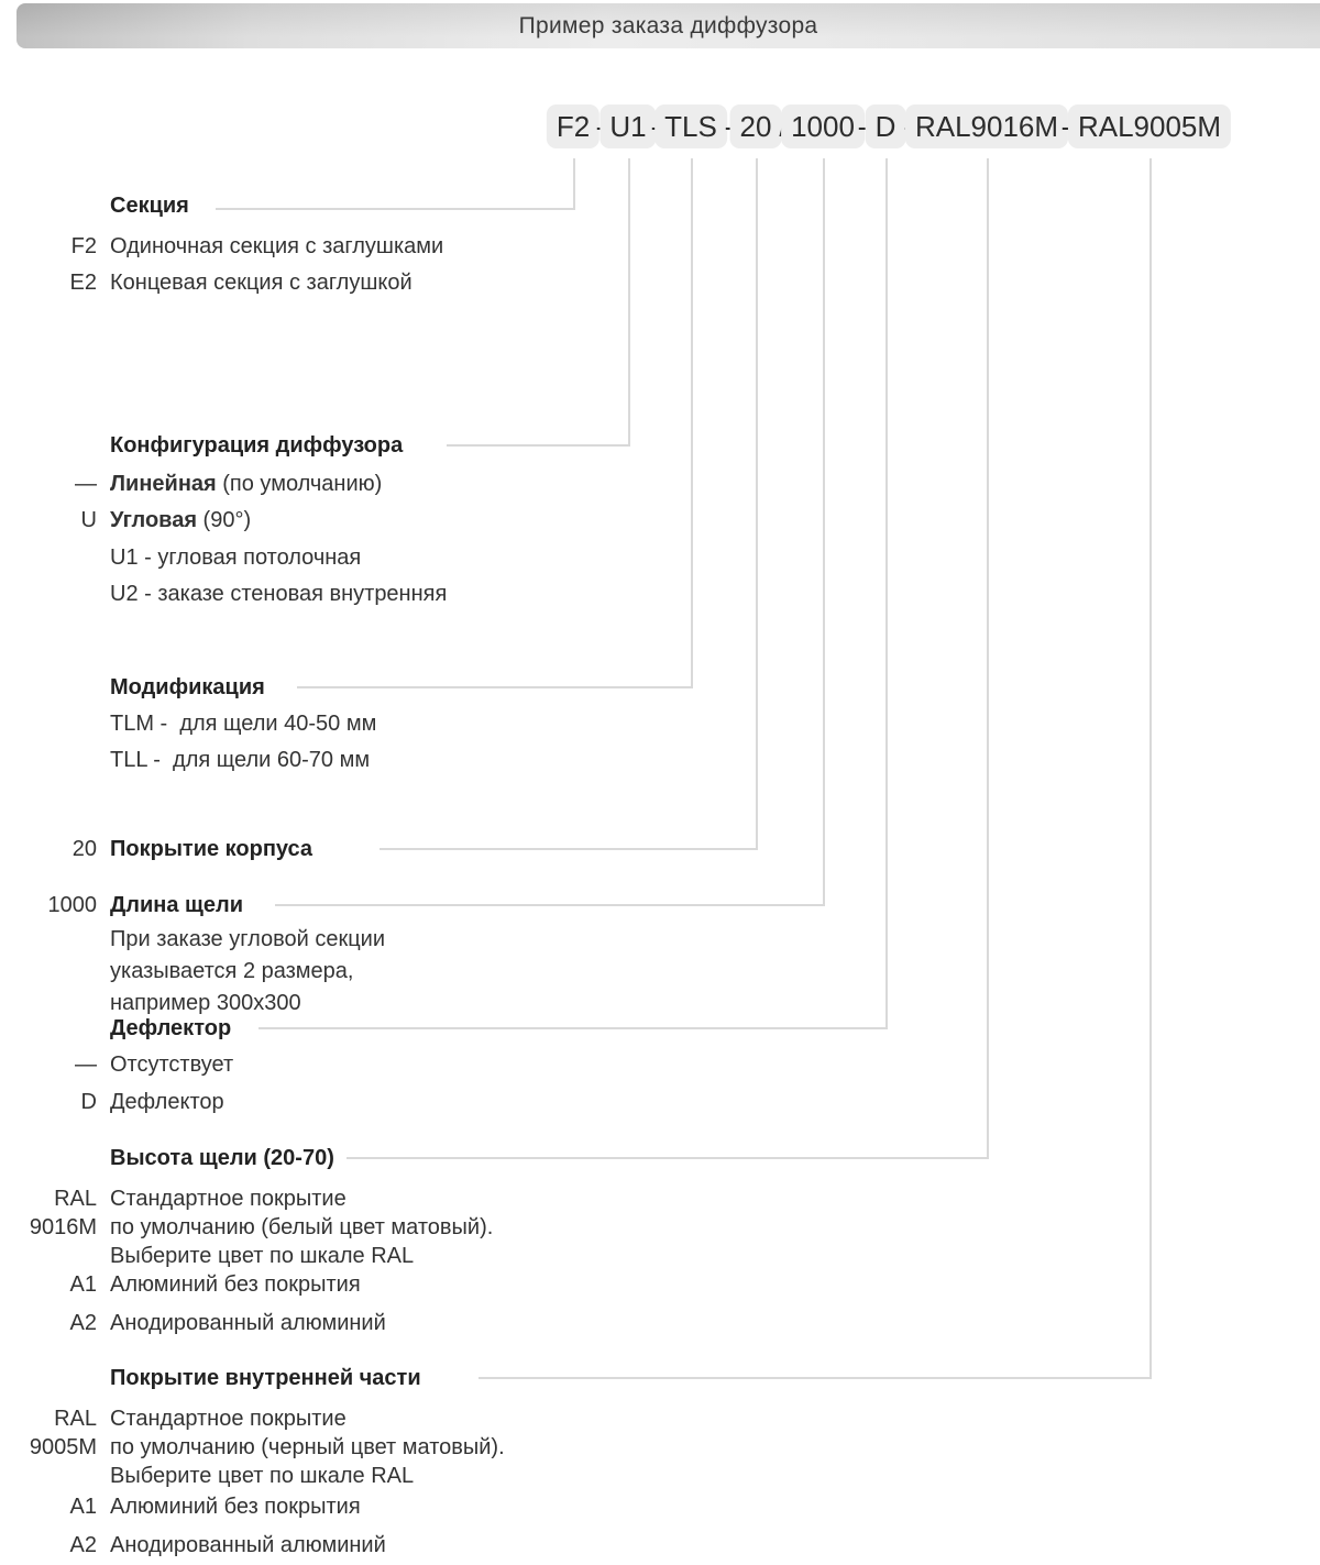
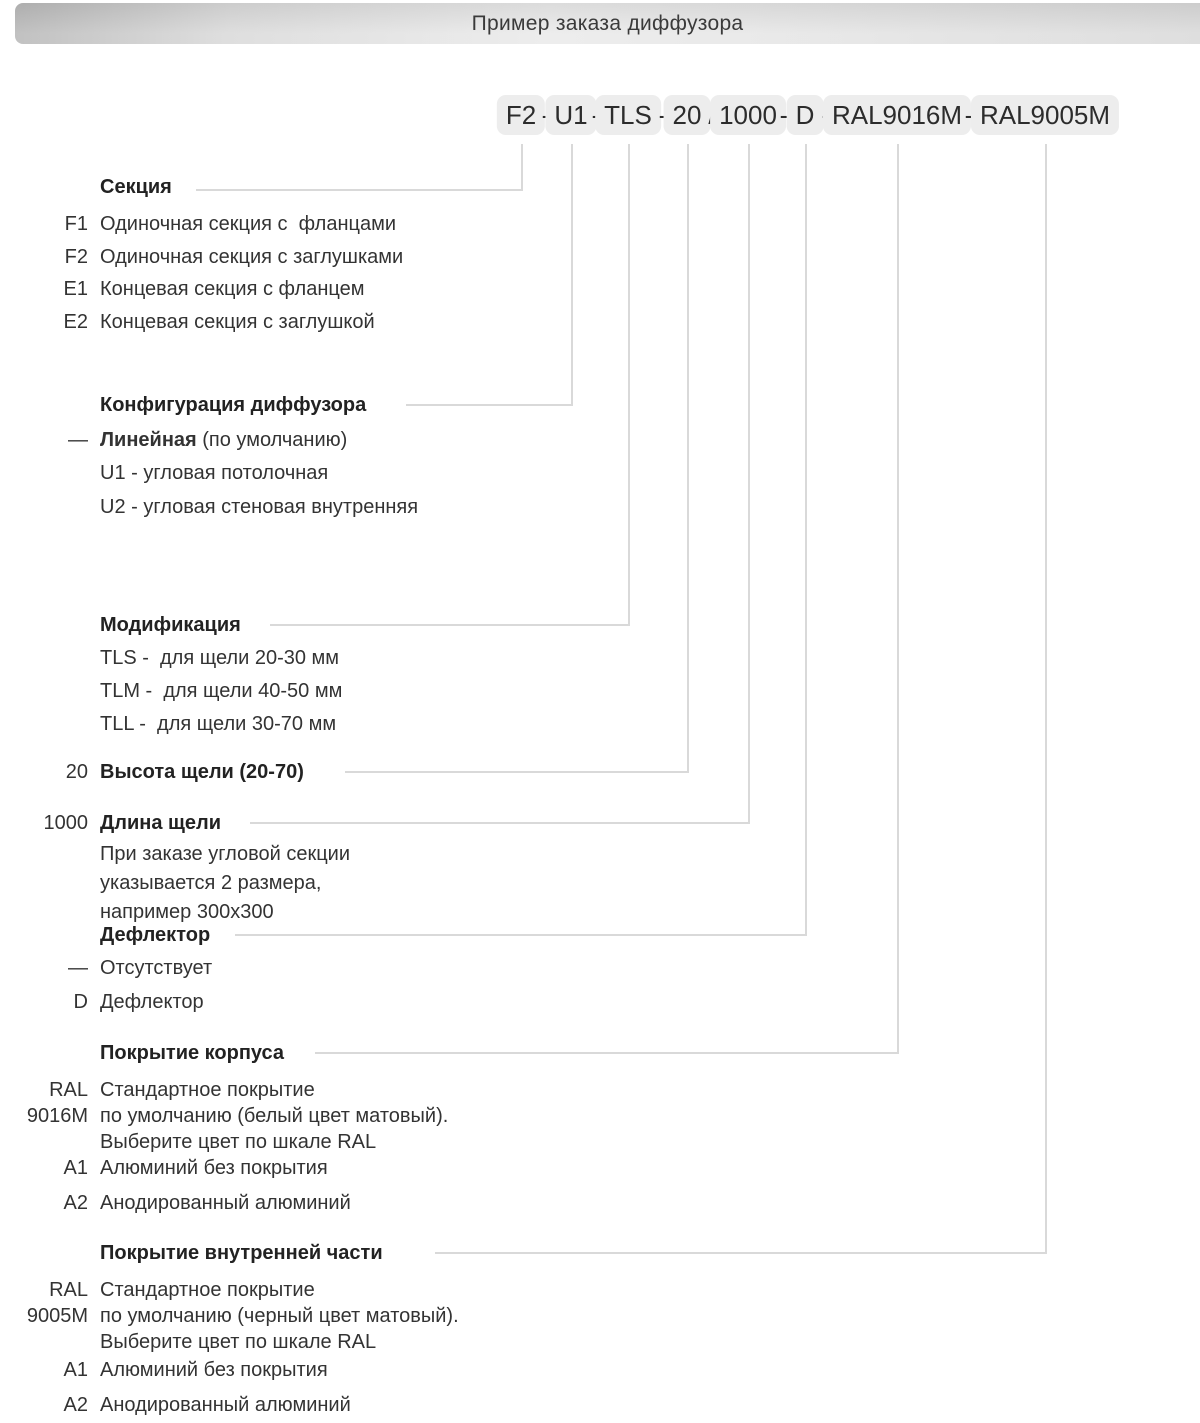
  Пример заказа диффузора
  F2
  U1
  TLS
  20
  1000
  -
  D
  RAL9016M
  -
  RAL9005M
  Секция
+ F1
+ Одиночная секция с фланцами
  F2
  Одиночная секция с заглушками
+ E1
+ Концевая секция с фланцем
  E2
  Концевая секция с заглушкой
  Конфигурация диффузора
  —
  Линейная (по умолчанию)
- U
- Угловая (90°)
  U1 - угловая потолочная
- U2 - заказе стеновая внутренняя
+ U2 - угловая стеновая внутренняя
  Модификация
+ TLS - для щели 20-30 мм
  TLM - для щели 40-50 мм
- TLL - для щели 60-70 мм
+ TLL - для щели 30-70 мм
  20
- Покрытие корпуса
+ Высота щели (20-70)
  1000
  Длина щели
  При заказе угловой секции
  указывается 2 размера,
  например 300х300
  Дефлектор
  —
  Отсутствует
  D
  Дефлектор
- Высота щели (20-70)
+ Покрытие корпуса
  RAL
  9016M
  Стандартное покрытие
  по умолчанию (белый цвет матовый).
  Выберите цвет по шкале RAL
  A1
  Алюминий без покрытия
  A2
  Анодированный алюминий
  Покрытие внутренней части
  RAL
  9005M
  Стандартное покрытие
  по умолчанию (черный цвет матовый).
  Выберите цвет по шкале RAL
  A1
  Алюминий без покрытия
  A2
  Анодированный алюминий
